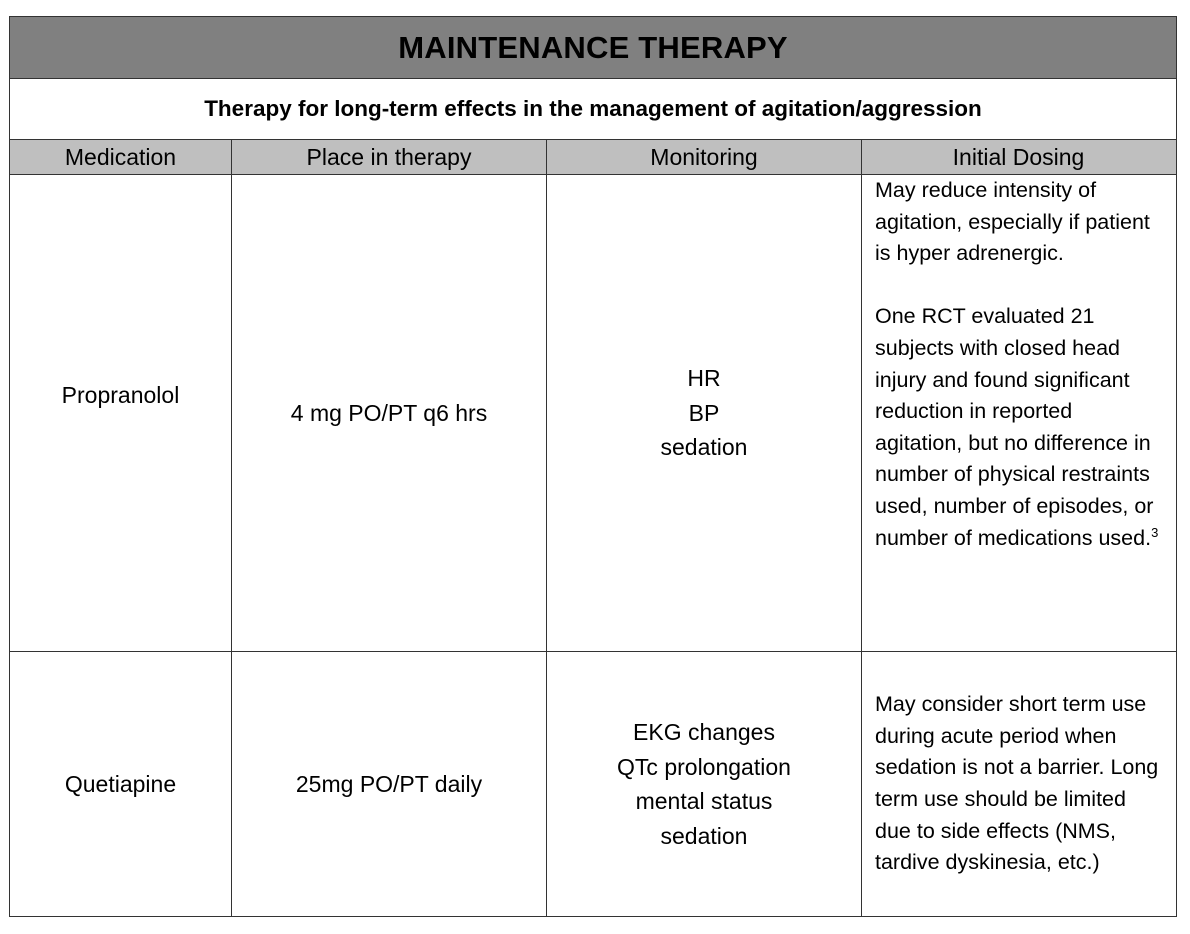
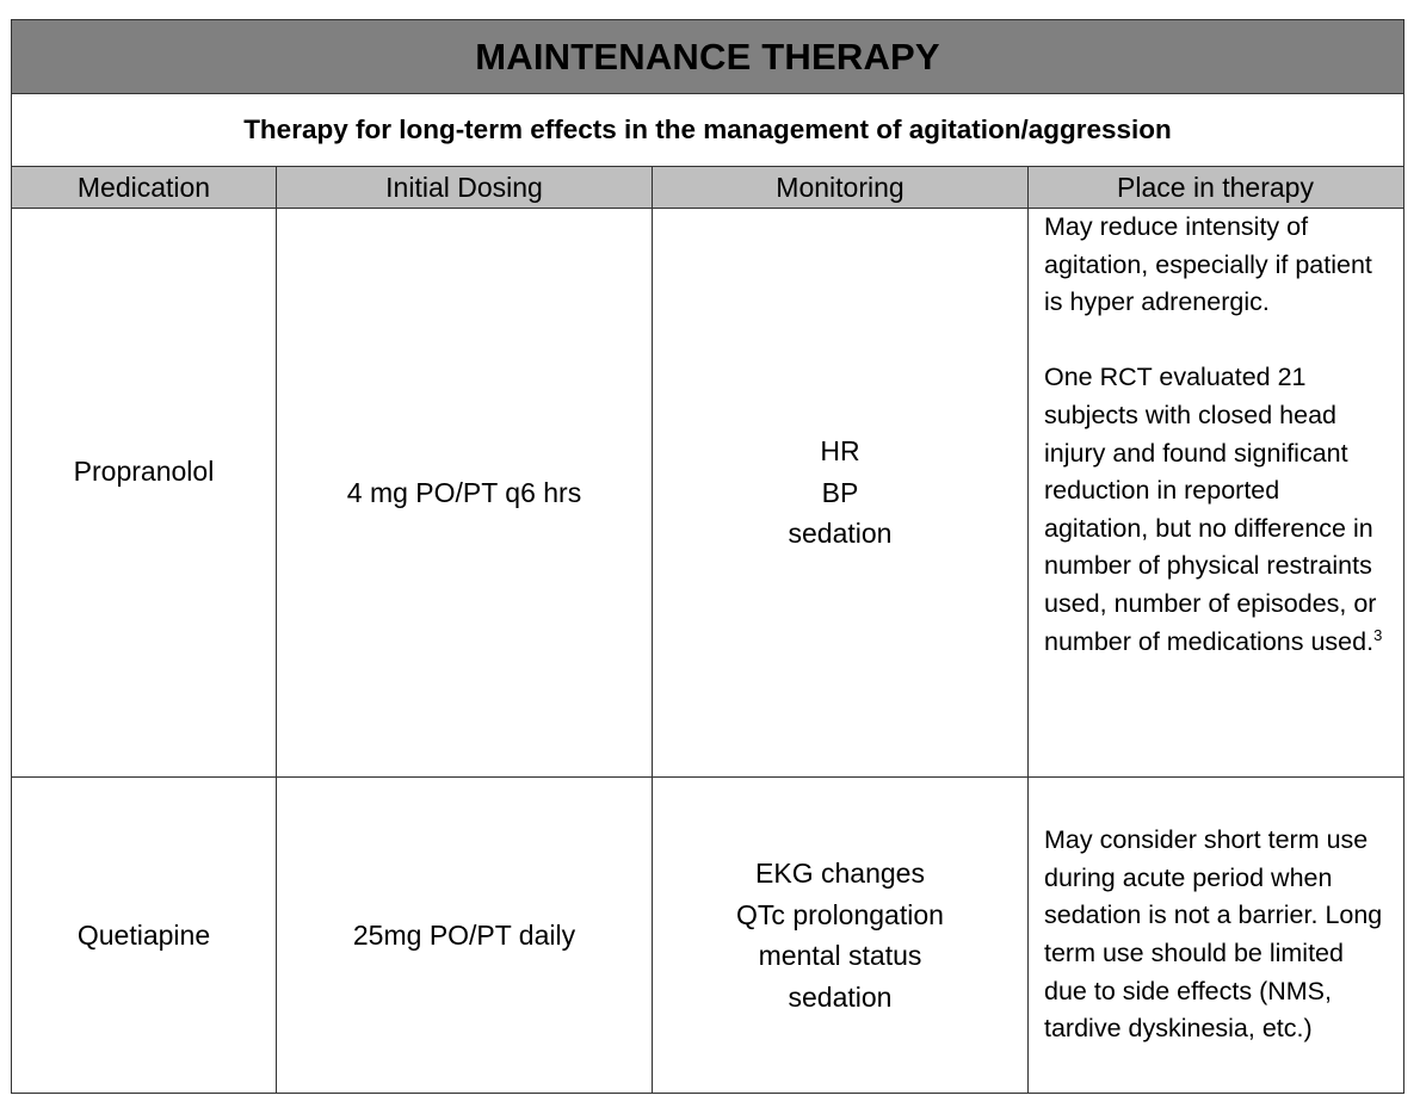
  MAINTENANCE THERAPY
  Therapy for long-term effects in the management of agitation/aggression
  Medication
- Place in therapy
+ Initial Dosing
  Monitoring
- Initial Dosing
+ Place in therapy
  Propranolol
  4 mg PO/PT q6 hrs
  HR
  BP
  sedation
  May reduce intensity of agitation, especially if patient is hyper adrenergic.
  One RCT evaluated 21 subjects with closed head injury and found significant reduction in reported agitation, but no difference in number of physical restraints used, number of episodes, or number of medications used.3
  Quetiapine
  25mg PO/PT daily
  EKG changes
  QTc prolongation
  mental status
  sedation
  May consider short term use during acute period when sedation is not a barrier. Long term use should be limited due to side effects (NMS, tardive dyskinesia, etc.)
